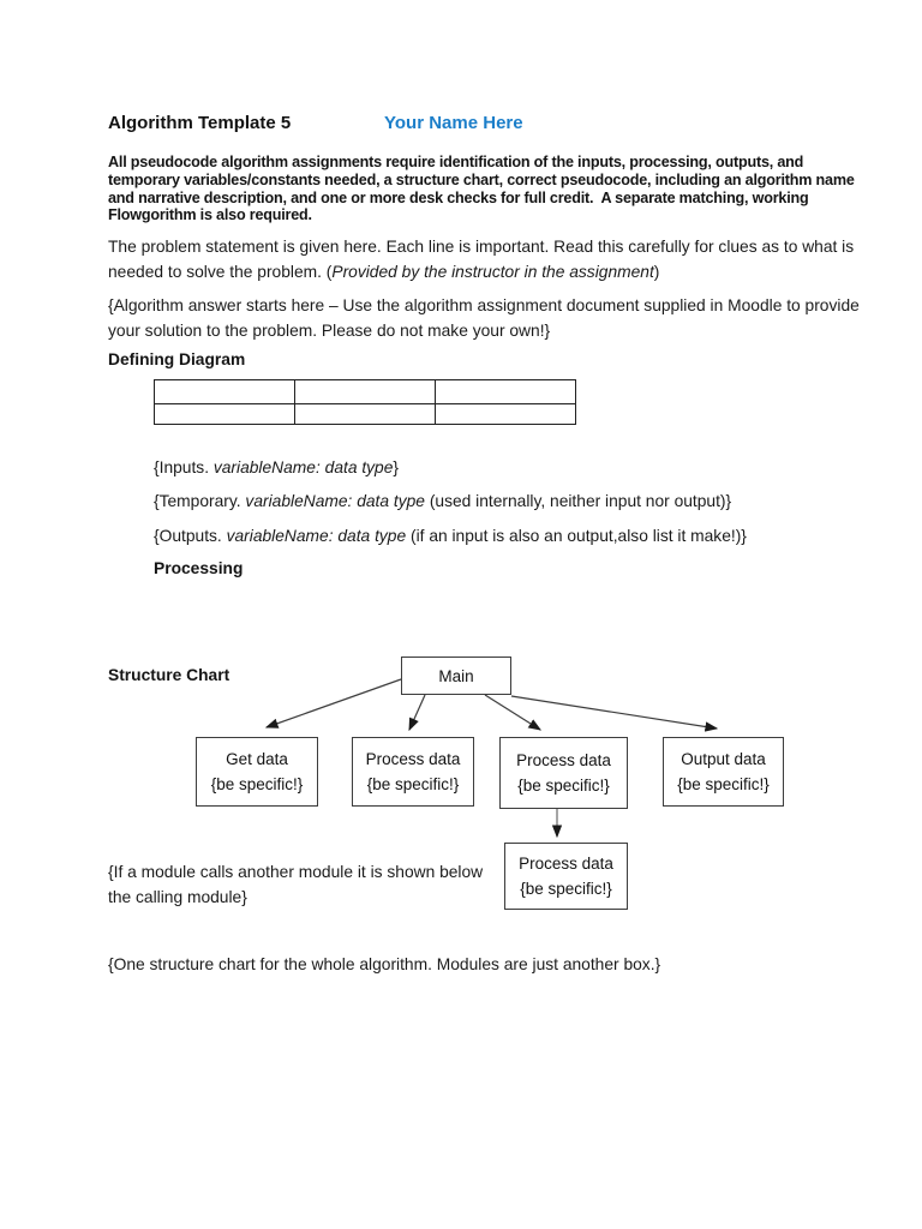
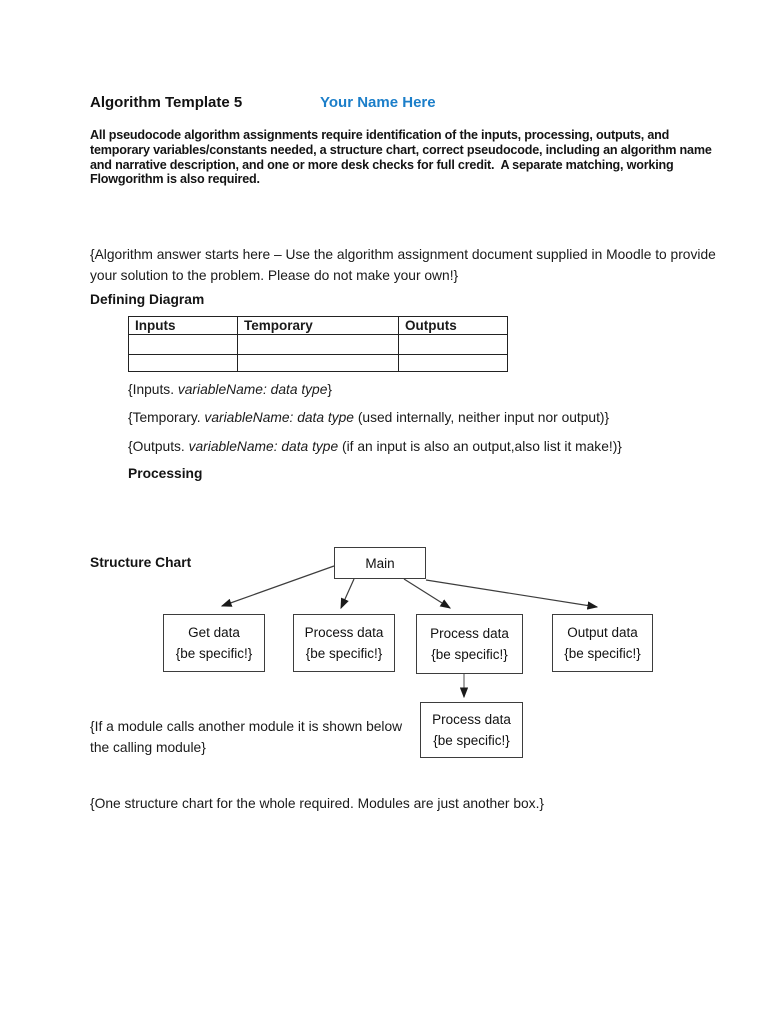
  Algorithm Template 5
  Your Name Here
  All pseudocode algorithm assignments require identification of the inputs, processing, outputs, and temporary variables/constants needed, a structure chart, correct pseudocode, including an algorithm name and narrative description, and one or more desk checks for full credit. A separate matching, working Flowgorithm is also required.
- The problem statement is given here. Each line is important. Read this carefully for clues as to what is needed to solve the problem. (Provided by the instructor in the assignment)
  {Algorithm answer starts here – Use the algorithm assignment document supplied in Moodle to provide your solution to the problem. Please do not make your own!}
  Defining Diagram
+ Inputs	Temporary	Outputs
  {Inputs. variableName: data type}
  {Temporary. variableName: data type (used internally, neither input nor output)}
  {Outputs. variableName: data type (if an input is also an output,also list it make!)}
  Processing
  Structure Chart
  Main
  Get data
  {be specific!}
  Process data
  {be specific!}
  Process data
  {be specific!}
  Output data
  {be specific!}
  Process data
  {be specific!}
  {If a module calls another module it is shown below the calling module}
- {One structure chart for the whole algorithm. Modules are just another box.}
+ {One structure chart for the whole required. Modules are just another box.}
